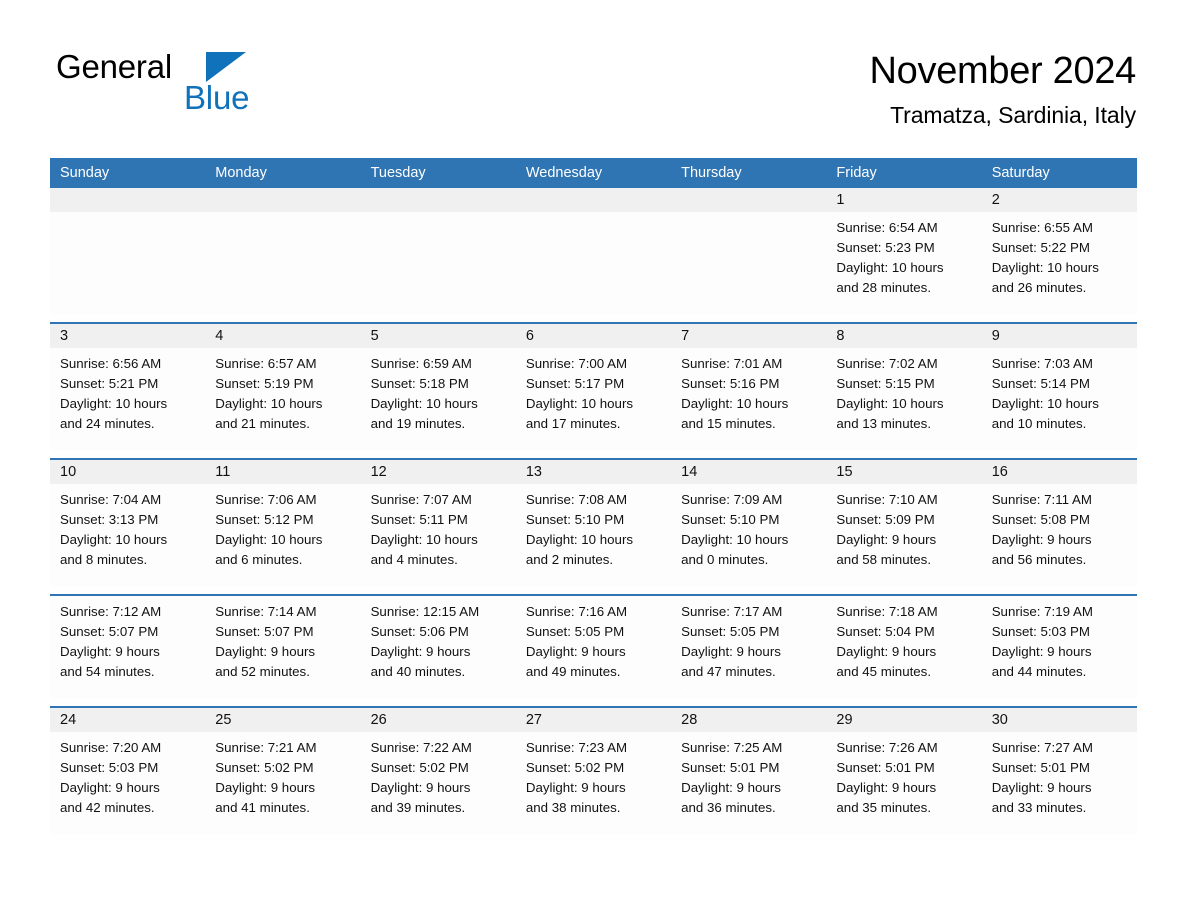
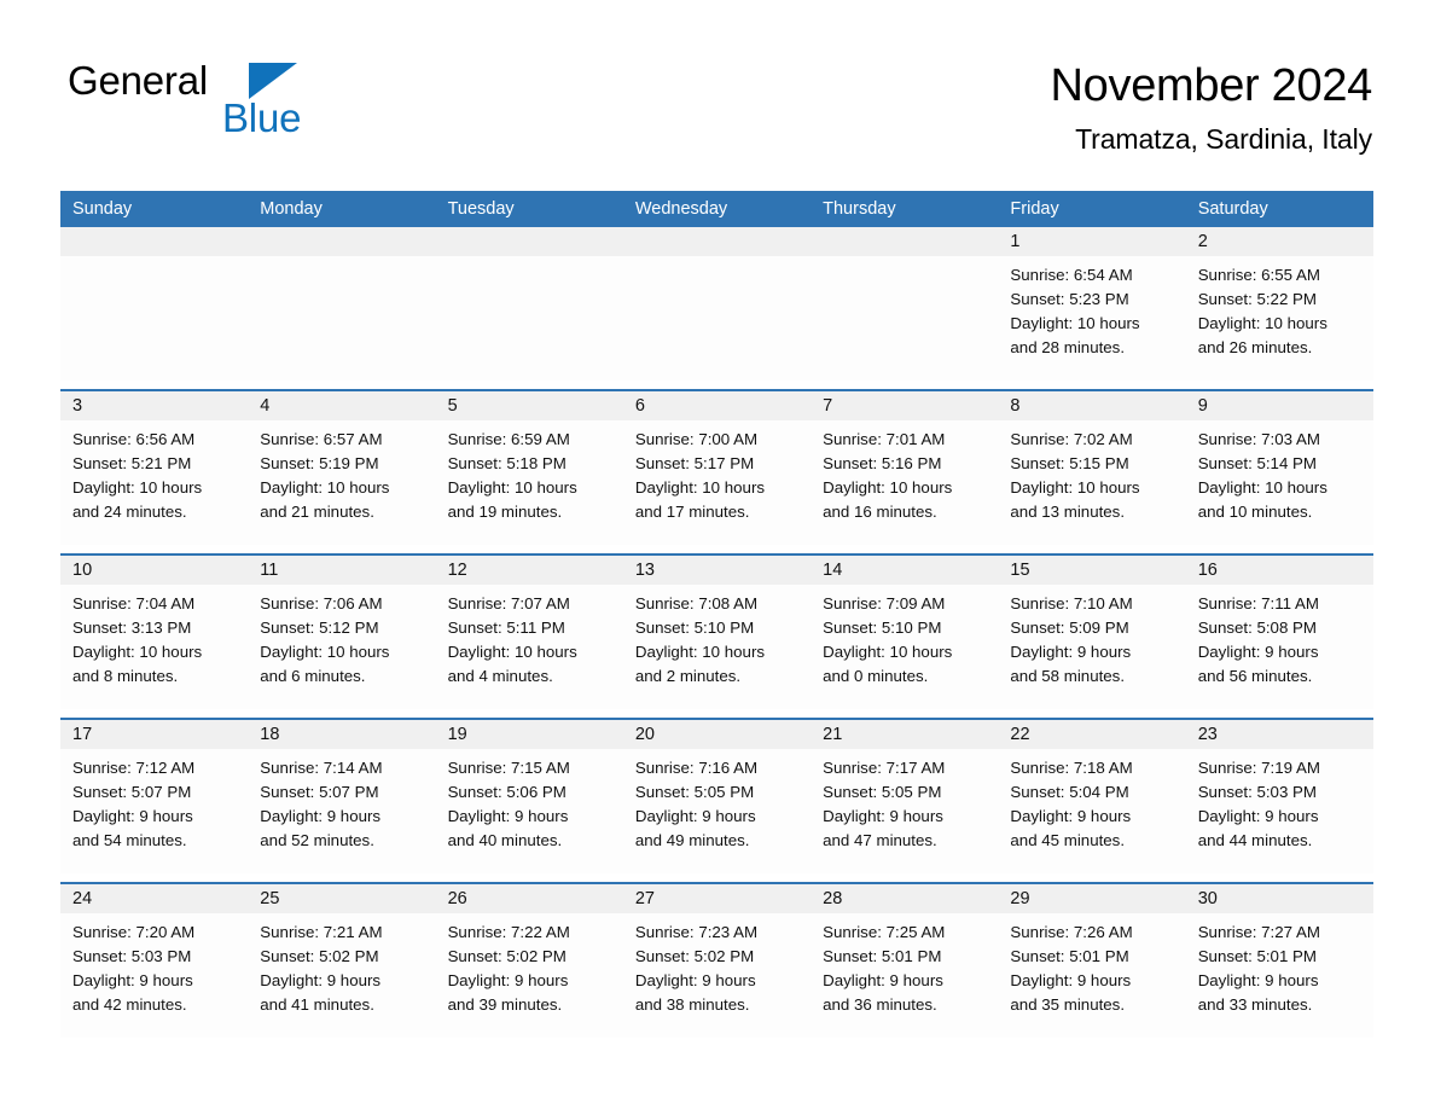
  General
  Blue
  November 2024
  Tramatza, Sardinia, Italy
  Sunday
  Monday
  Tuesday
  Wednesday
  Thursday
  Friday
  Saturday
  1
  2
  Sunrise: 6:54 AM
  Sunset: 5:23 PM
  Daylight: 10 hours
  and 28 minutes.
  Sunrise: 6:55 AM
  Sunset: 5:22 PM
  Daylight: 10 hours
  and 26 minutes.
  3
  4
  5
  6
  7
  8
  9
  Sunrise: 6:56 AM
  Sunset: 5:21 PM
  Daylight: 10 hours
  and 24 minutes.
  Sunrise: 6:57 AM
  Sunset: 5:19 PM
  Daylight: 10 hours
  and 21 minutes.
  Sunrise: 6:59 AM
  Sunset: 5:18 PM
  Daylight: 10 hours
  and 19 minutes.
  Sunrise: 7:00 AM
  Sunset: 5:17 PM
  Daylight: 10 hours
  and 17 minutes.
  Sunrise: 7:01 AM
  Sunset: 5:16 PM
  Daylight: 10 hours
- and 15 minutes.
+ and 16 minutes.
  Sunrise: 7:02 AM
  Sunset: 5:15 PM
  Daylight: 10 hours
  and 13 minutes.
  Sunrise: 7:03 AM
  Sunset: 5:14 PM
  Daylight: 10 hours
  and 10 minutes.
  10
  11
  12
  13
  14
  15
  16
  Sunrise: 7:04 AM
  Sunset: 3:13 PM
  Daylight: 10 hours
  and 8 minutes.
  Sunrise: 7:06 AM
  Sunset: 5:12 PM
  Daylight: 10 hours
  and 6 minutes.
  Sunrise: 7:07 AM
  Sunset: 5:11 PM
  Daylight: 10 hours
  and 4 minutes.
  Sunrise: 7:08 AM
  Sunset: 5:10 PM
  Daylight: 10 hours
  and 2 minutes.
  Sunrise: 7:09 AM
  Sunset: 5:10 PM
  Daylight: 10 hours
  and 0 minutes.
  Sunrise: 7:10 AM
  Sunset: 5:09 PM
  Daylight: 9 hours
  and 58 minutes.
  Sunrise: 7:11 AM
  Sunset: 5:08 PM
  Daylight: 9 hours
  and 56 minutes.
+ 17
+ 18
+ 19
+ 20
+ 21
+ 22
+ 23
  Sunrise: 7:12 AM
  Sunset: 5:07 PM
  Daylight: 9 hours
  and 54 minutes.
  Sunrise: 7:14 AM
  Sunset: 5:07 PM
  Daylight: 9 hours
  and 52 minutes.
- Sunrise: 12:15 AM
+ Sunrise: 7:15 AM
  Sunset: 5:06 PM
  Daylight: 9 hours
  and 40 minutes.
  Sunrise: 7:16 AM
  Sunset: 5:05 PM
  Daylight: 9 hours
  and 49 minutes.
  Sunrise: 7:17 AM
  Sunset: 5:05 PM
  Daylight: 9 hours
  and 47 minutes.
  Sunrise: 7:18 AM
  Sunset: 5:04 PM
  Daylight: 9 hours
  and 45 minutes.
  Sunrise: 7:19 AM
  Sunset: 5:03 PM
  Daylight: 9 hours
  and 44 minutes.
  24
  25
  26
  27
  28
  29
  30
  Sunrise: 7:20 AM
  Sunset: 5:03 PM
  Daylight: 9 hours
  and 42 minutes.
  Sunrise: 7:21 AM
  Sunset: 5:02 PM
  Daylight: 9 hours
  and 41 minutes.
  Sunrise: 7:22 AM
  Sunset: 5:02 PM
  Daylight: 9 hours
  and 39 minutes.
  Sunrise: 7:23 AM
  Sunset: 5:02 PM
  Daylight: 9 hours
  and 38 minutes.
  Sunrise: 7:25 AM
  Sunset: 5:01 PM
  Daylight: 9 hours
  and 36 minutes.
  Sunrise: 7:26 AM
  Sunset: 5:01 PM
  Daylight: 9 hours
  and 35 minutes.
  Sunrise: 7:27 AM
  Sunset: 5:01 PM
  Daylight: 9 hours
  and 33 minutes.
